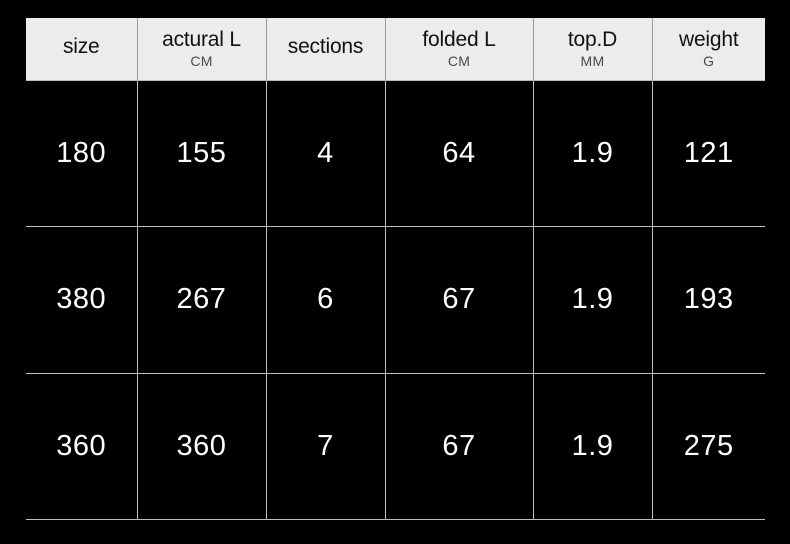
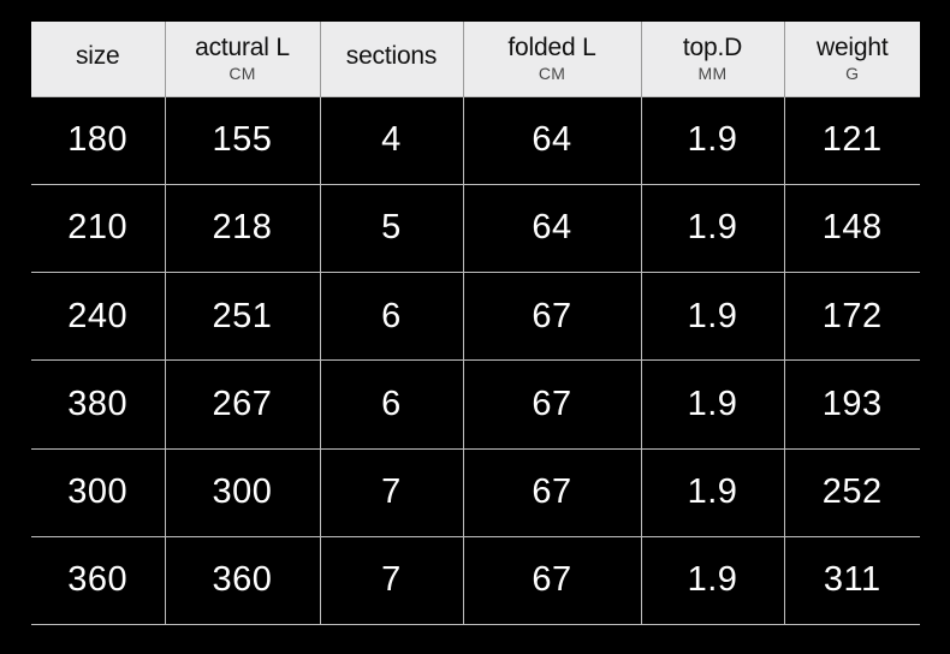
  size	actural L CM	sections	folded L CM	top.D MM	weight G
  180	155	4	64	1.9	121
+ 210	218	5	64	1.9	148
+ 240	251	6	67	1.9	172
  380	267	6	67	1.9	193
+ 300	300	7	67	1.9	252
- 360	360	7	67	1.9	275
+ 360	360	7	67	1.9	311
